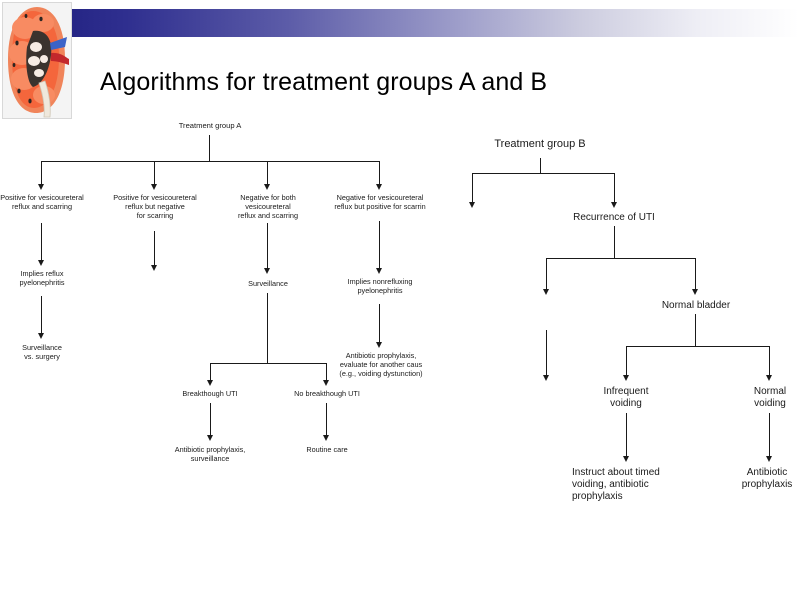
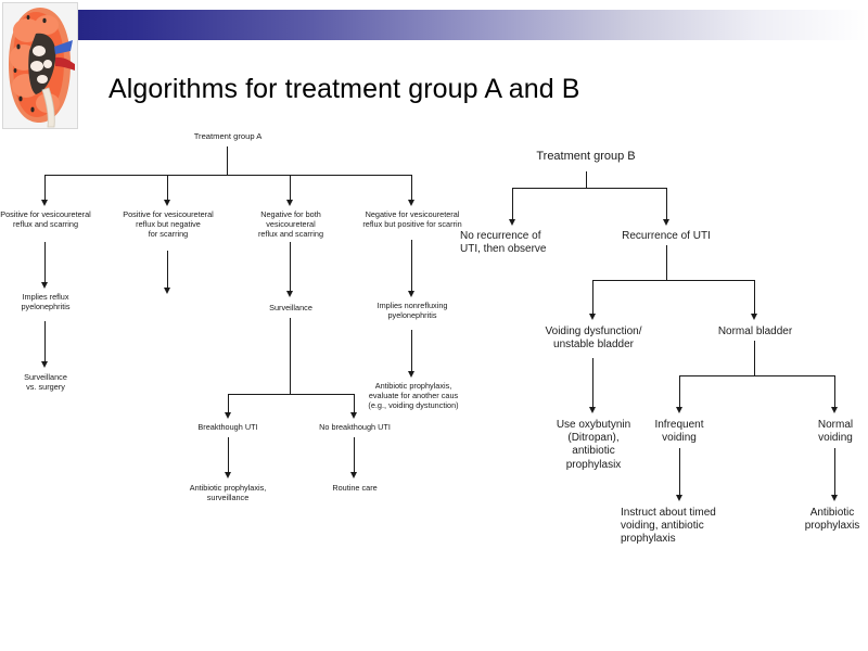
- Algorithms for treatment groups A and B
+ Algorithms for treatment group A and B
  Treatment group A
  Positive for vesicoureteral
  reflux and scarring
  Implies reflux
  pyelonephritis
  Surveillance
  vs. surgery
  Positive for vesicoureteral
  reflux but negative
  for scarring
  Negative for both
  vesicoureteral
  reflux and scarring
  Surveillance
  Breakthough UTI
  Antibiotic prophylaxis,
  surveillance
  No breakthough UTI
  Routine care
  Negative for vesicoureteral
  reflux but positive for scarrin
  Implies nonrefluxing
  pyelonephritis
  Antibiotic prophylaxis,
  evaluate for another caus
  (e.g., voiding dystunction)
  Treatment group B
+ No recurrence of
+ UTI, then observe
  Recurrence of UTI
+ Voiding dysfunction/
+ unstable bladder
+ Use oxybutynin
+ (Ditropan),
+ antibiotic
+ prophylasix
  Normal bladder
  Infrequent
  voiding
  Instruct about timed
  voiding, antibiotic
  prophylaxis
  Normal
  voiding
  Antibiotic
  prophylaxis
